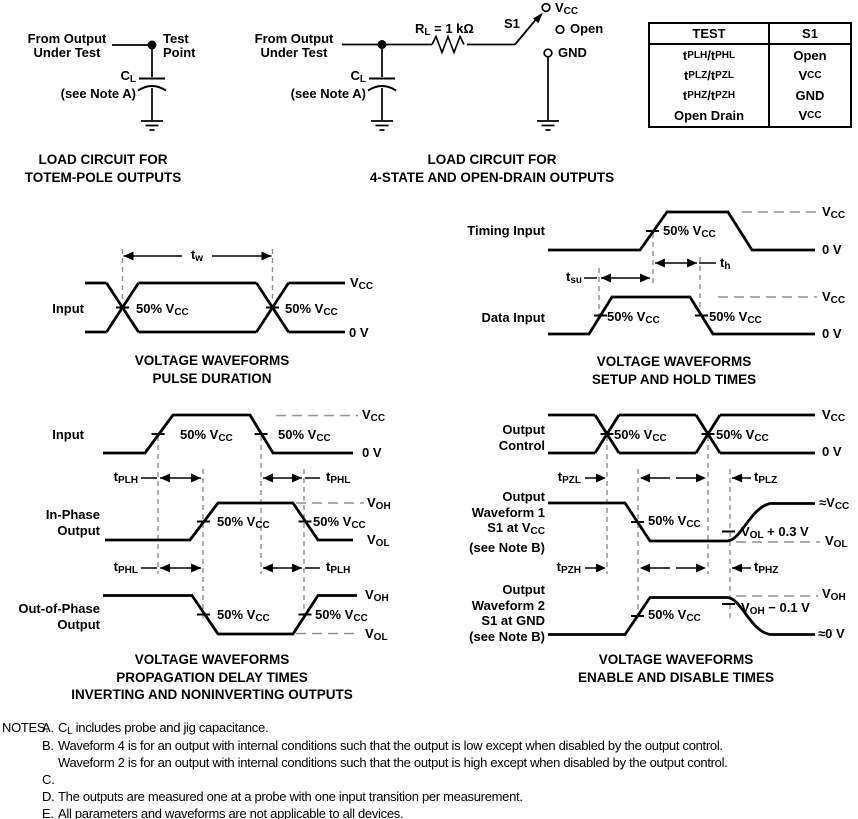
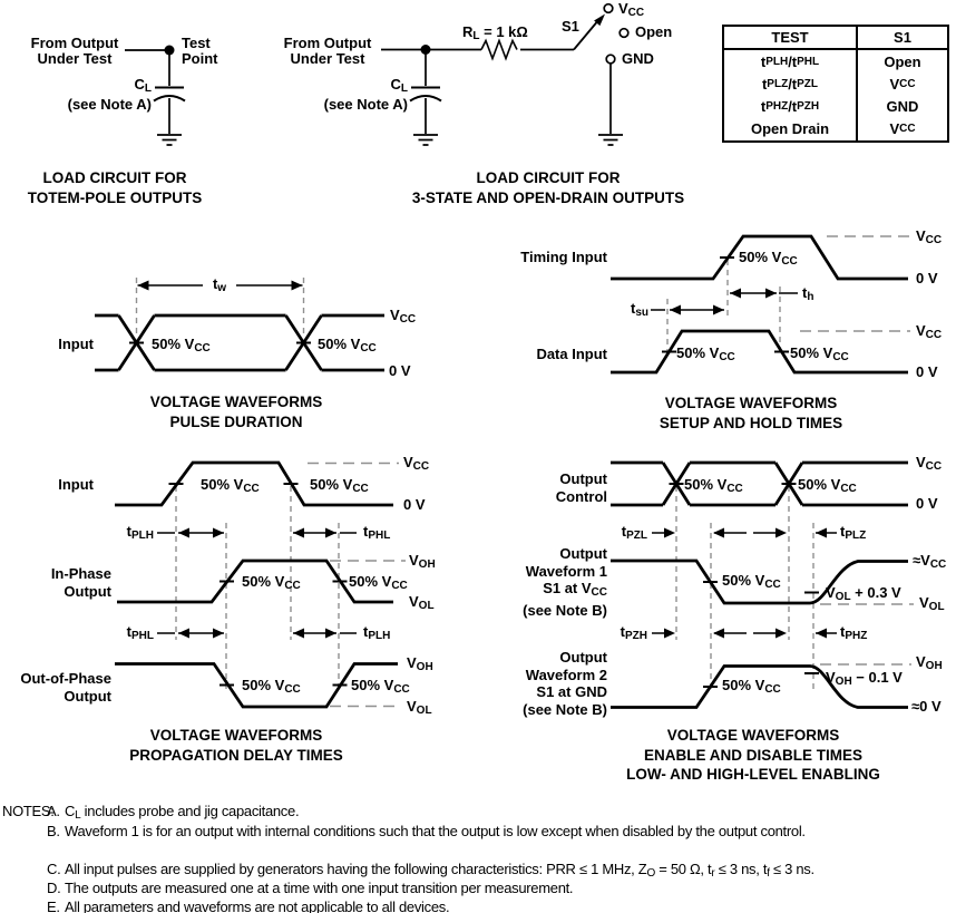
  From Output
  Under Test
  Test
  Point
  CL
  (see Note A)
  LOAD CIRCUIT FOR
  TOTEM-POLE OUTPUTS
  From Output
  Under Test
  CL
  (see Note A)
  RL = 1 kΩ
  S1
  VCC
  Open
  GND
  LOAD CIRCUIT FOR
- 4-STATE AND OPEN-DRAIN OUTPUTS
+ 3-STATE AND OPEN-DRAIN OUTPUTS
  TEST
  S1
  t
  PLH
  /t
  PHL
  Open
  t
  PLZ
  /t
  PZL
  V
  CC
  t
  PHZ
  /t
  PZH
  GND
  Open Drain
  V
  CC
  Input
  tw
  50% VCC
  50% VCC
  VCC
  0 V
  VOLTAGE WAVEFORMS
  PULSE DURATION
  Timing Input
  Data Input
  tsu
  th
  50% VCC
  50% VCC
  50% VCC
  VCC
  0 V
  VCC
  0 V
  VOLTAGE WAVEFORMS
  SETUP AND HOLD TIMES
  Input
  50% VCC
  50% VCC
  VCC
  0 V
  tPLH
  tPHL
  In-Phase
  Output
  50% VCC
  50% VCC
  VOH
  VOL
  tPHL
  tPLH
  Out-of-Phase
  Output
  50% VCC
  50% VCC
  VOH
  VOL
  VOLTAGE WAVEFORMS
  PROPAGATION DELAY TIMES
- INVERTING AND NONINVERTING OUTPUTS
  Output
  Control
  50% VCC
  50% VCC
  VCC
  0 V
  tPZL
  tPLZ
  Output
  Waveform 1
  S1 at VCC
  (see Note B)
  50% VCC
  VOL + 0.3 V
  ≈VCC
  VOL
  tPZH
  tPHZ
  Output
  Waveform 2
  S1 at GND
  (see Note B)
  50% VCC
  VOH − 0.1 V
  VOH
  ≈0 V
  VOLTAGE WAVEFORMS
  ENABLE AND DISABLE TIMES
+ LOW- AND HIGH-LEVEL ENABLING
  NOTES:
  A.
  CL includes probe and jig capacitance.
  B.
- Waveform 4 is for an output with internal conditions such that the output is low except when disabled by the output control.
+ Waveform 1 is for an output with internal conditions such that the output is low except when disabled by the output control.
- Waveform 2 is for an output with internal conditions such that the output is high except when disabled by the output control.
  C.
+ All input pulses are supplied by generators having the following characteristics: PRR ≤ 1 MHz, ZO = 50 Ω, tr ≤ 3 ns, tf ≤ 3 ns.
  D.
- The outputs are measured one at a probe with one input transition per measurement.
+ The outputs are measured one at a time with one input transition per measurement.
  E.
  All parameters and waveforms are not applicable to all devices.
